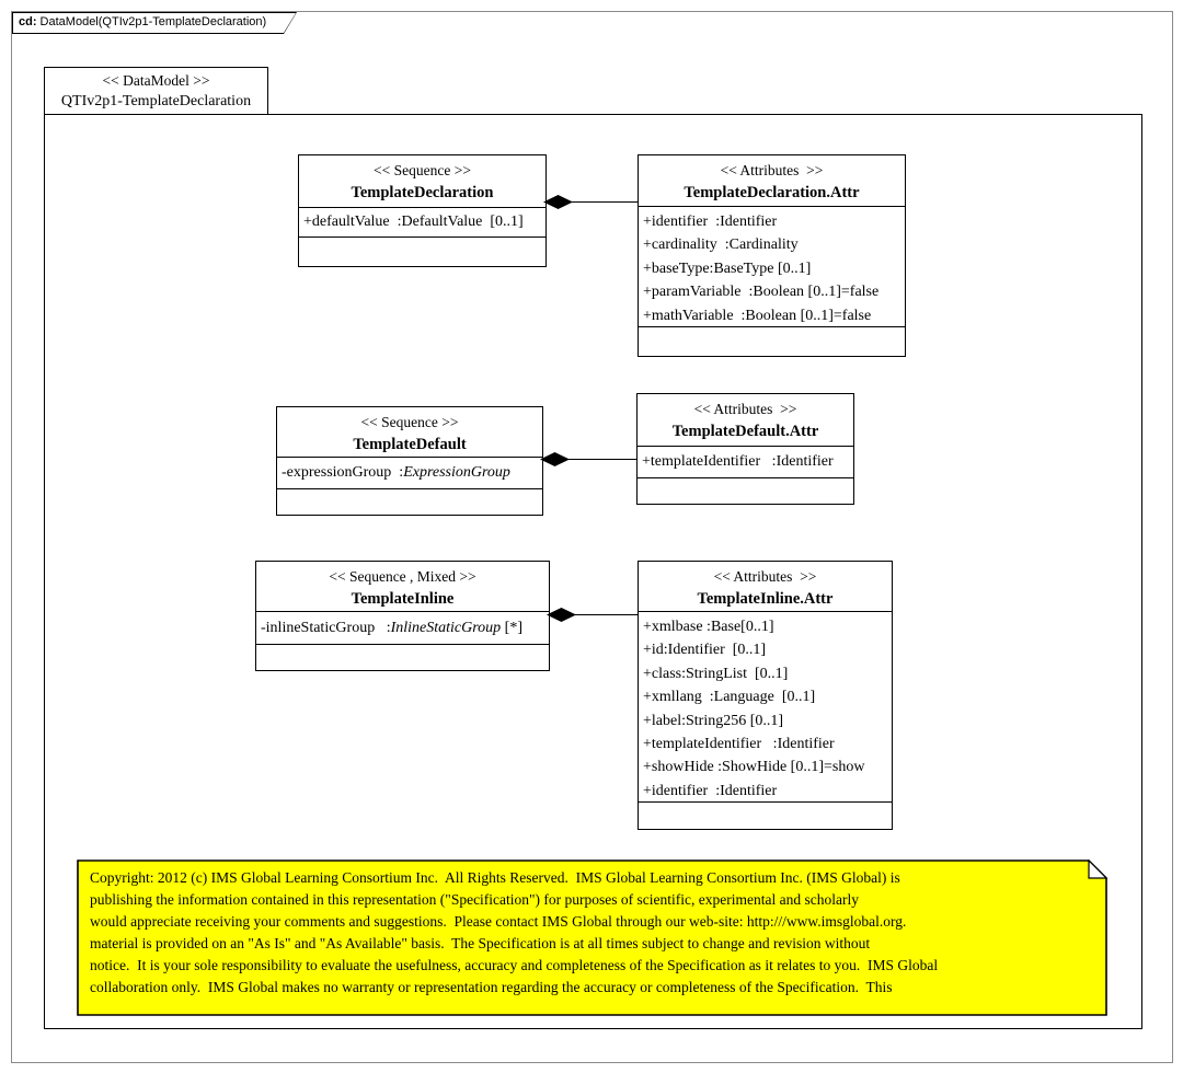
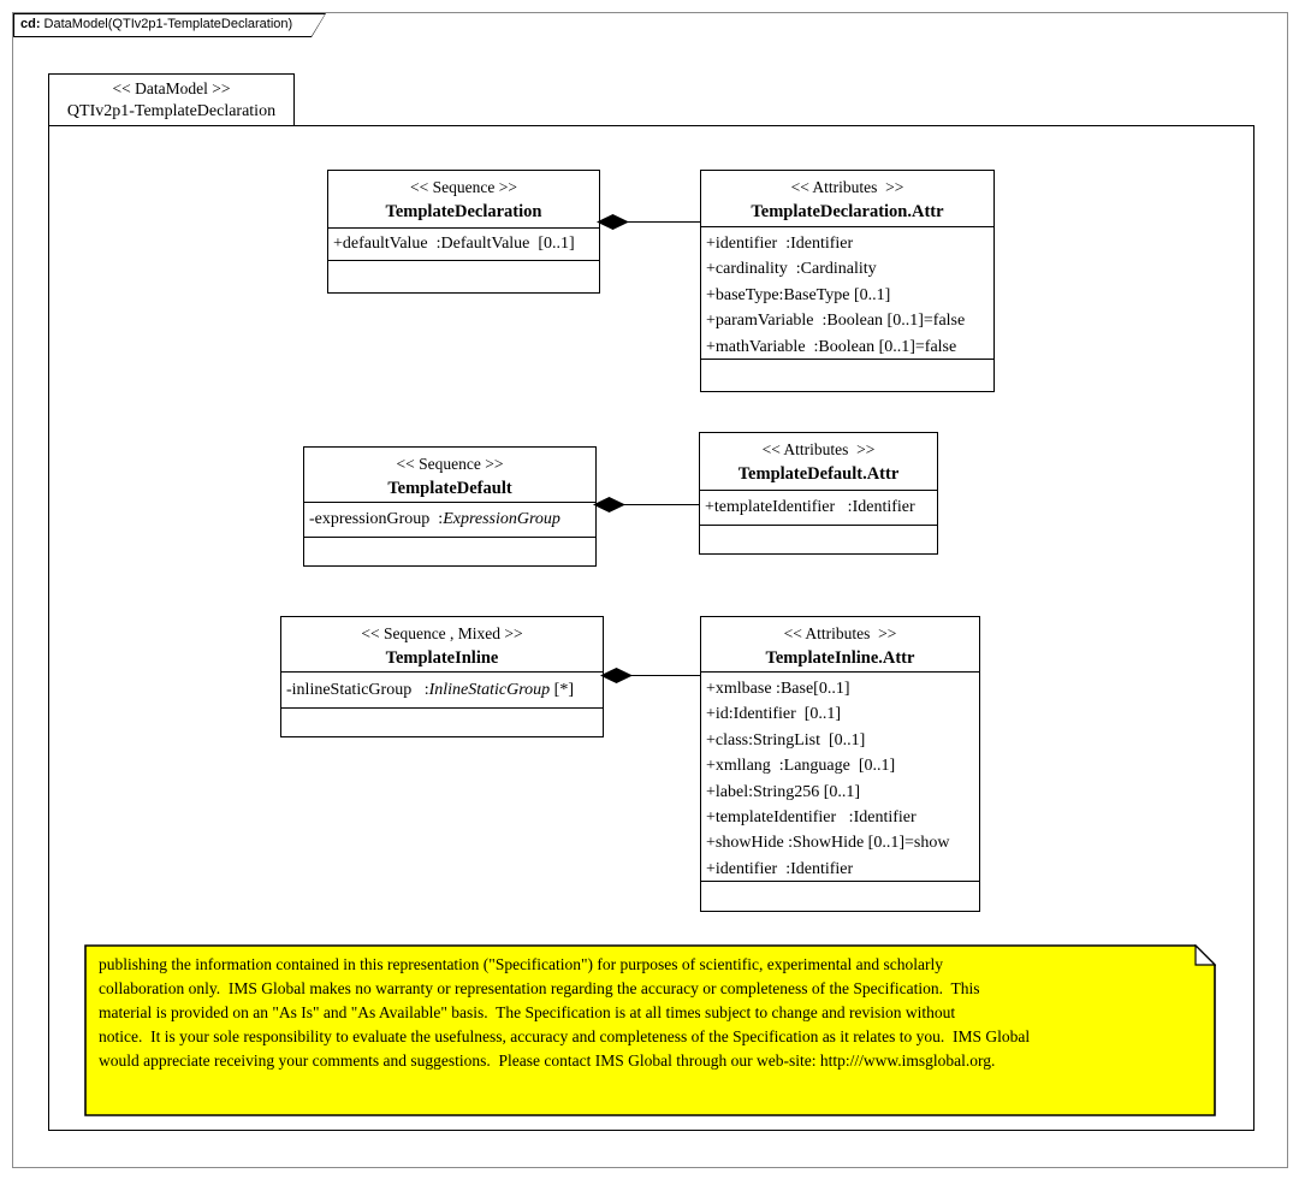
  cd: DataModel(QTIv2p1-TemplateDeclaration)
  << DataModel >>
  QTIv2p1-TemplateDeclaration
  << Sequence >>
  TemplateDeclaration
  +defaultValue :DefaultValue [0..1]
  << Attributes >>
  TemplateDeclaration.Attr
  +identifier :Identifier
  +cardinality :Cardinality
  +baseType:BaseType [0..1]
  +paramVariable :Boolean [0..1]=false
  +mathVariable :Boolean [0..1]=false
  << Sequence >>
  TemplateDefault
  -expressionGroup :ExpressionGroup
  << Attributes >>
  TemplateDefault.Attr
  +templateIdentifier :Identifier
  << Sequence , Mixed >>
  TemplateInline
  -inlineStaticGroup :InlineStaticGroup [*]
  << Attributes >>
  TemplateInline.Attr
  +xmlbase :Base[0..1]
  +id:Identifier [0..1]
  +class:StringList [0..1]
  +xmllang :Language [0..1]
  +label:String256 [0..1]
  +templateIdentifier :Identifier
  +showHide :ShowHide [0..1]=show
  +identifier :Identifier
- Copyright: 2012 (c) IMS Global Learning Consortium Inc. All Rights Reserved. IMS Global Learning Consortium Inc. (IMS Global) is
  publishing the information contained in this representation ("Specification") for purposes of scientific, experimental and scholarly
- would appreciate receiving your comments and suggestions. Please contact IMS Global through our web-site: http:///www.imsglobal.org.
+ collaboration only. IMS Global makes no warranty or representation regarding the accuracy or completeness of the Specification. This
  material is provided on an "As Is" and "As Available" basis. The Specification is at all times subject to change and revision without
  notice. It is your sole responsibility to evaluate the usefulness, accuracy and completeness of the Specification as it relates to you. IMS Global
- collaboration only. IMS Global makes no warranty or representation regarding the accuracy or completeness of the Specification. This
+ would appreciate receiving your comments and suggestions. Please contact IMS Global through our web-site: http:///www.imsglobal.org.
